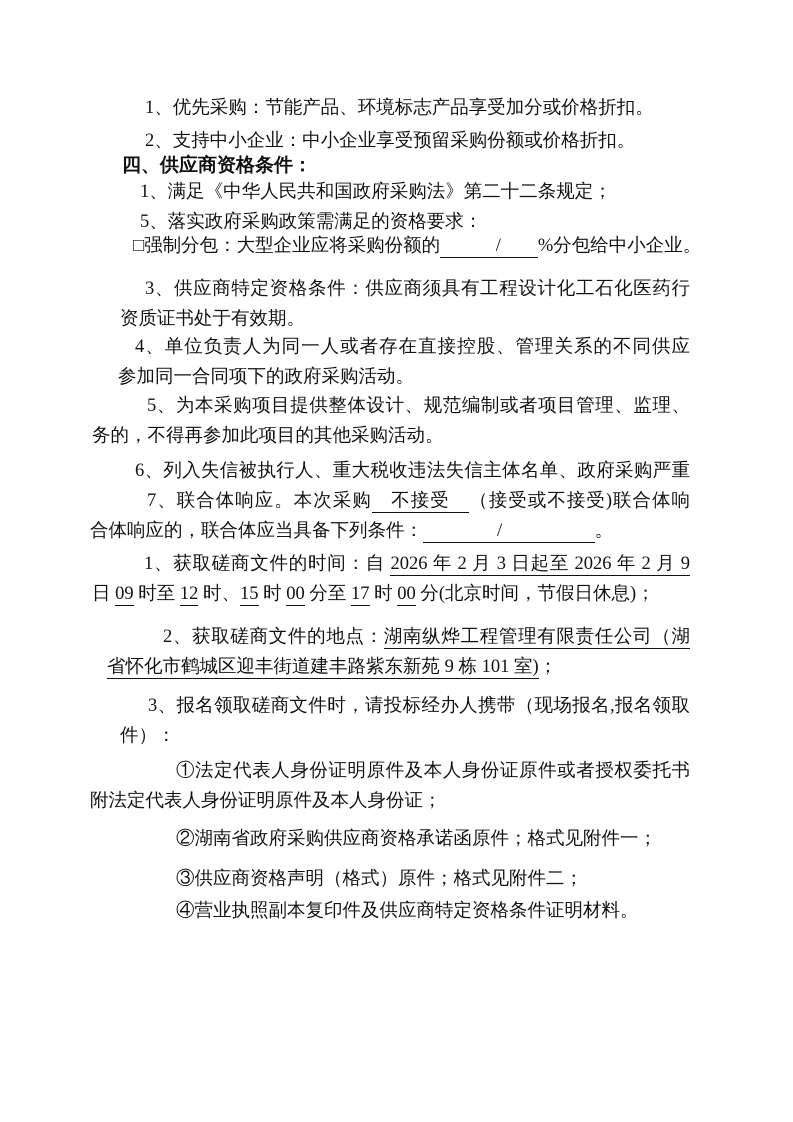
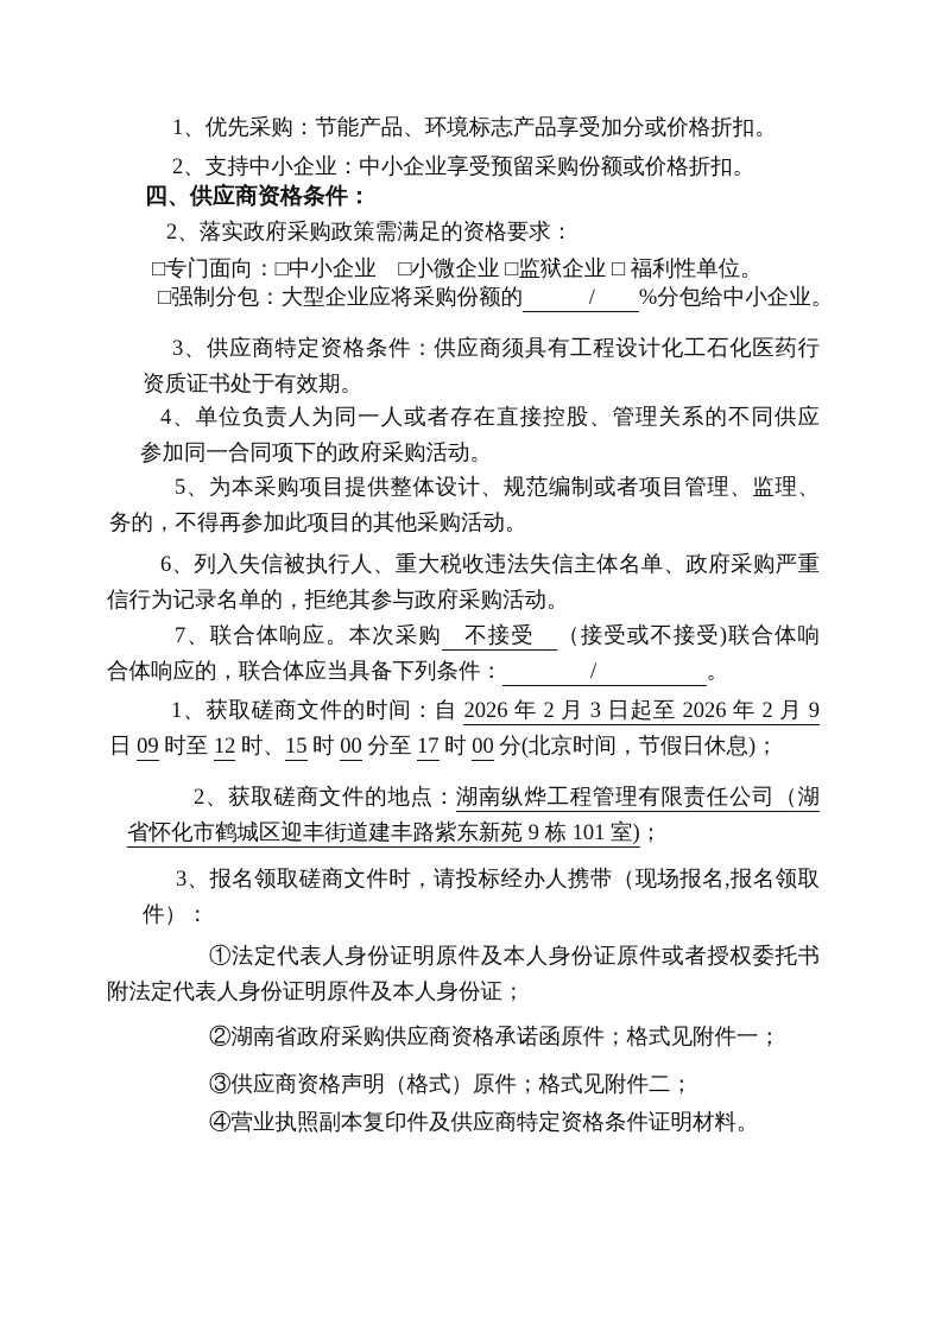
  1、优先采购：节能产品、环境标志产品享受加分或价格折扣。
  2、支持中小企业：中小企业享受预留采购份额或价格折扣。
  四、供应商资格条件：
- 1、满足《中华人民共和国政府采购法》第二十二条规定；
- 5、落实政府采购政策需满足的资格要求：
+ 2、落实政府采购政策需满足的资格要求：
+ □专门面向：□中小企业 □小微企业 □监狱企业 □ 福利性单位。
  □强制分包：大型企业应将采购份额的 / %分包给中小企业
  3、供应商特定资格条件：供应商须具有工程设计化工石化医药行
  资质证书处于有效期。
  4、单位负责人为同一人或者存在直接控股、管理关系的不同供应
  参加同一合同项下的政府采购活动。
  5、为本采购项目提供整体设计、规范编制或者项目管理、监理、
  务的，不得再参加此项目的其他采购活动。
  6、列入失信被执行人、重大税收违法失信主体名单、政府采购严重
+ 信行为记录名单的，拒绝其参与政府采购活动。
  7、联合体响应。本次采购 不接受 （接受或不接受)联合体响
  合体响应的，联合体应当具备下列条件： / 。
  1、获取磋商文件的时间：自 2026 年 2 月 3 日起至 2026 年 2 月 9
  日 09 时至 12 时、15 时 00 分至 17 时 00 分(北京时间，节假日休息)；
  2、获取磋商文件的地点：湖南纵烨工程管理有限责任公司（湖
  省怀化市鹤城区迎丰街道建丰路紫东新苑 9 栋 101 室)；
  3、报名领取磋商文件时，请投标经办人携带（现场报名,报名领取
  件）：
  ①法定代表人身份证明原件及本人身份证原件或者授权委托书
  附法定代表人身份证明原件及本人身份证；
  ②湖南省政府采购供应商资格承诺函原件；格式见附件一；
  ③供应商资格声明（格式）原件；格式见附件二；
  ④营业执照副本复印件及供应商特定资格条件证明材料。
